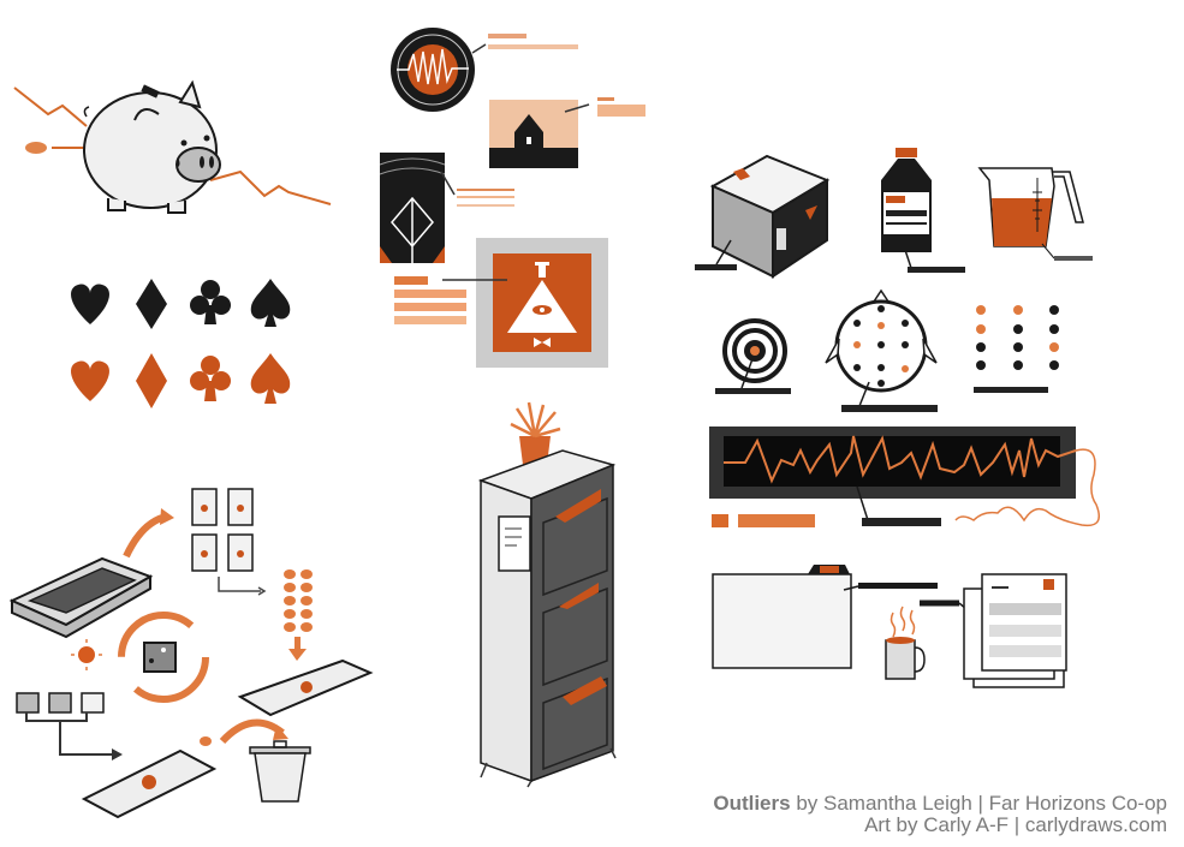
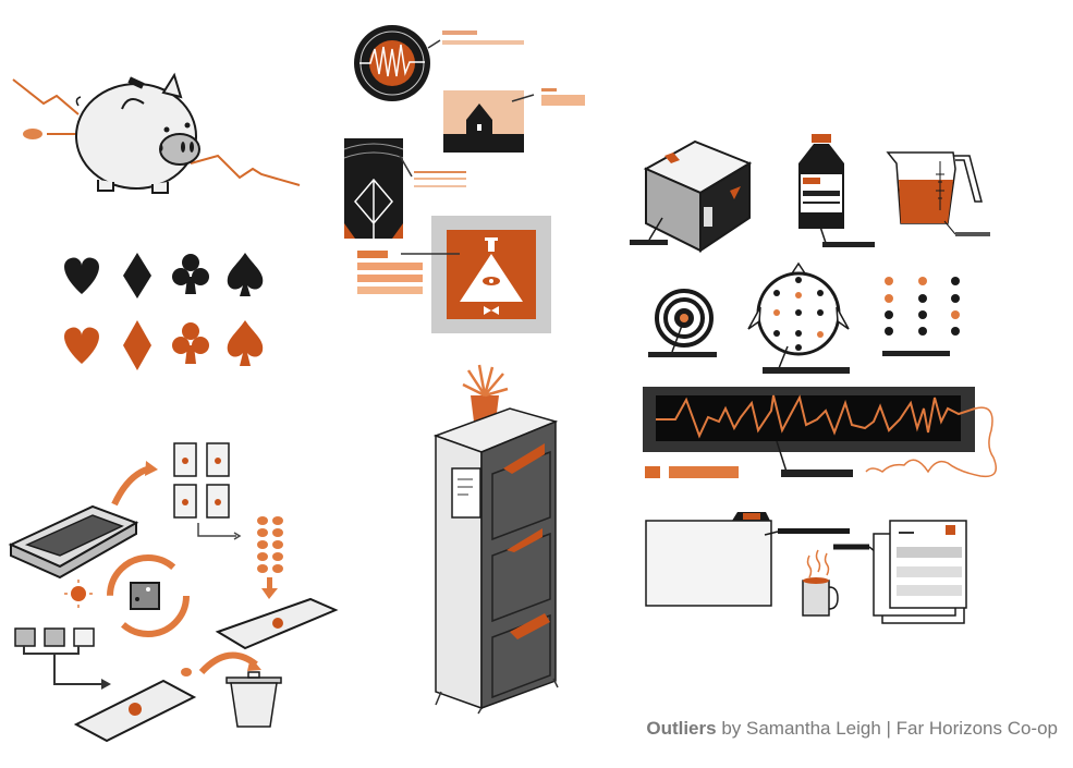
  Outliers by Samantha Leigh | Far Horizons Co-op
- Art by Carly A-F | carlydraws.com
